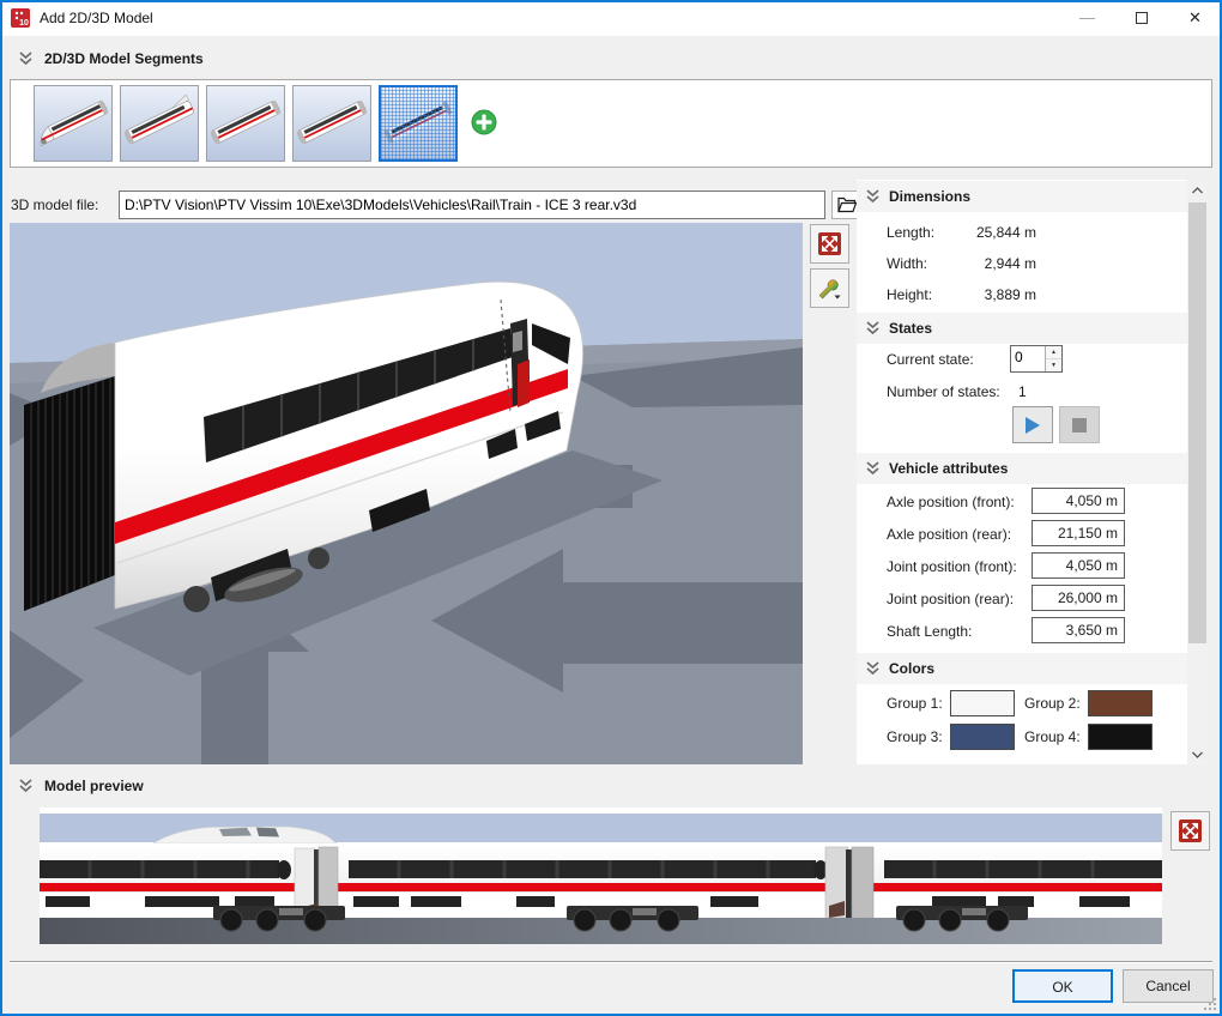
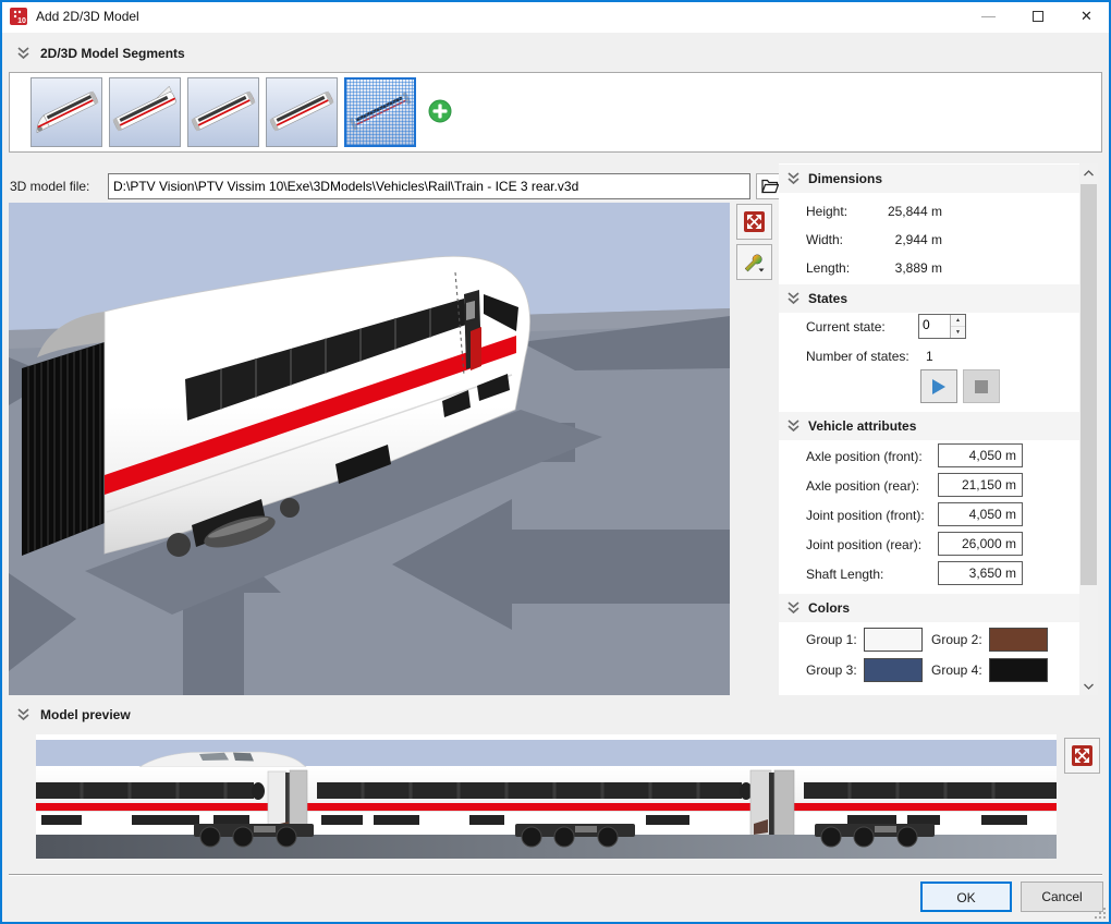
  Add 2D/3D Model
  —
  ✕
  2D/3D Model Segments
  3D model file:
  D:\PTV Vision\PTV Vissim 10\Exe\3DModels\Vehicles\Rail\Train - ICE 3 rear.v3d
  Dimensions
- Length:
+ Height:
  25,844 m
  Width:
  2,944 m
- Height:
+ Length:
  3,889 m
  States
  Current state:
  0
  Number of states:
  1
  Vehicle attributes
  Axle position (front):
  4,050 m
  Axle position (rear):
  21,150 m
  Joint position (front):
  4,050 m
  Joint position (rear):
  26,000 m
  Shaft Length:
  3,650 m
  Colors
  Group 1:
  Group 2:
  Group 3:
  Group 4:
  Model preview
  OK
  Cancel
